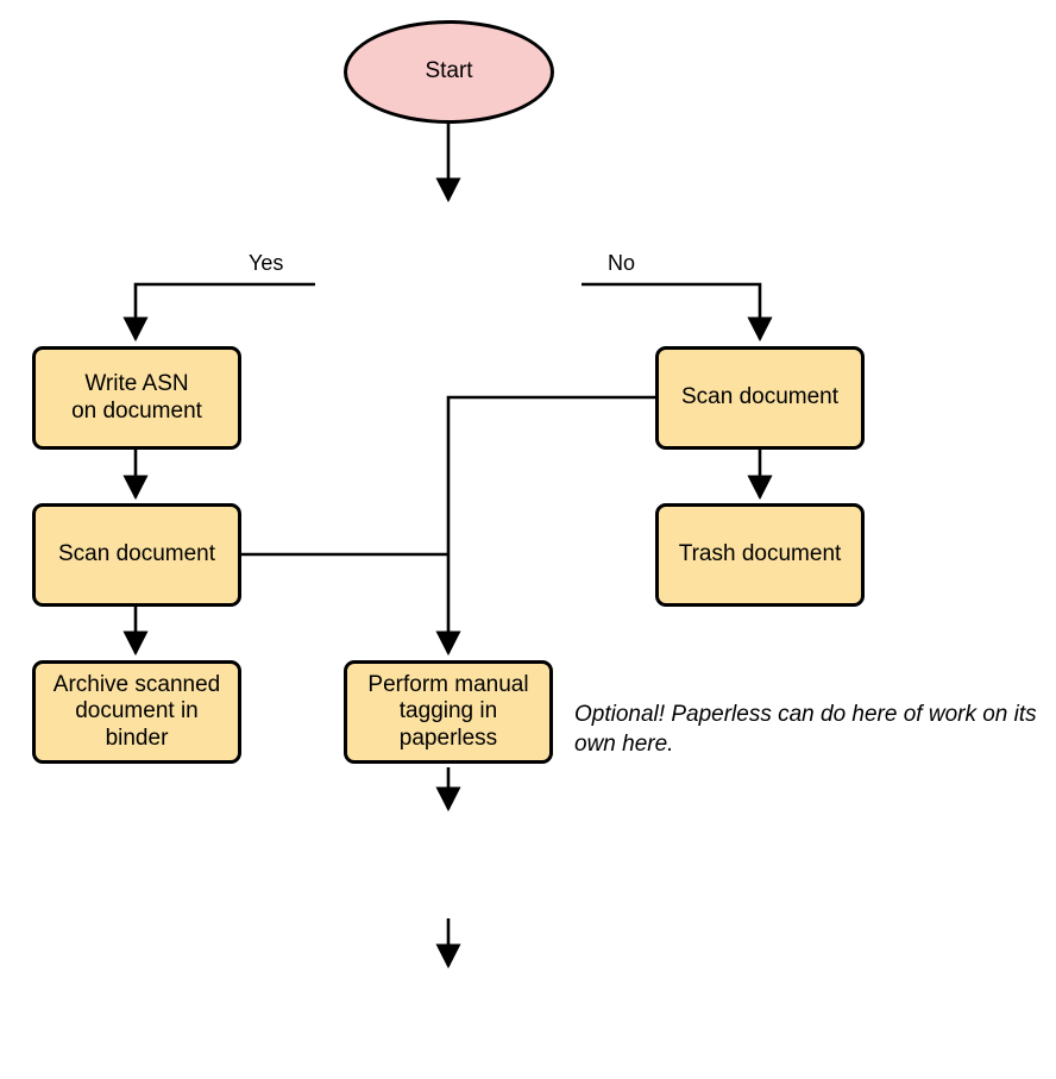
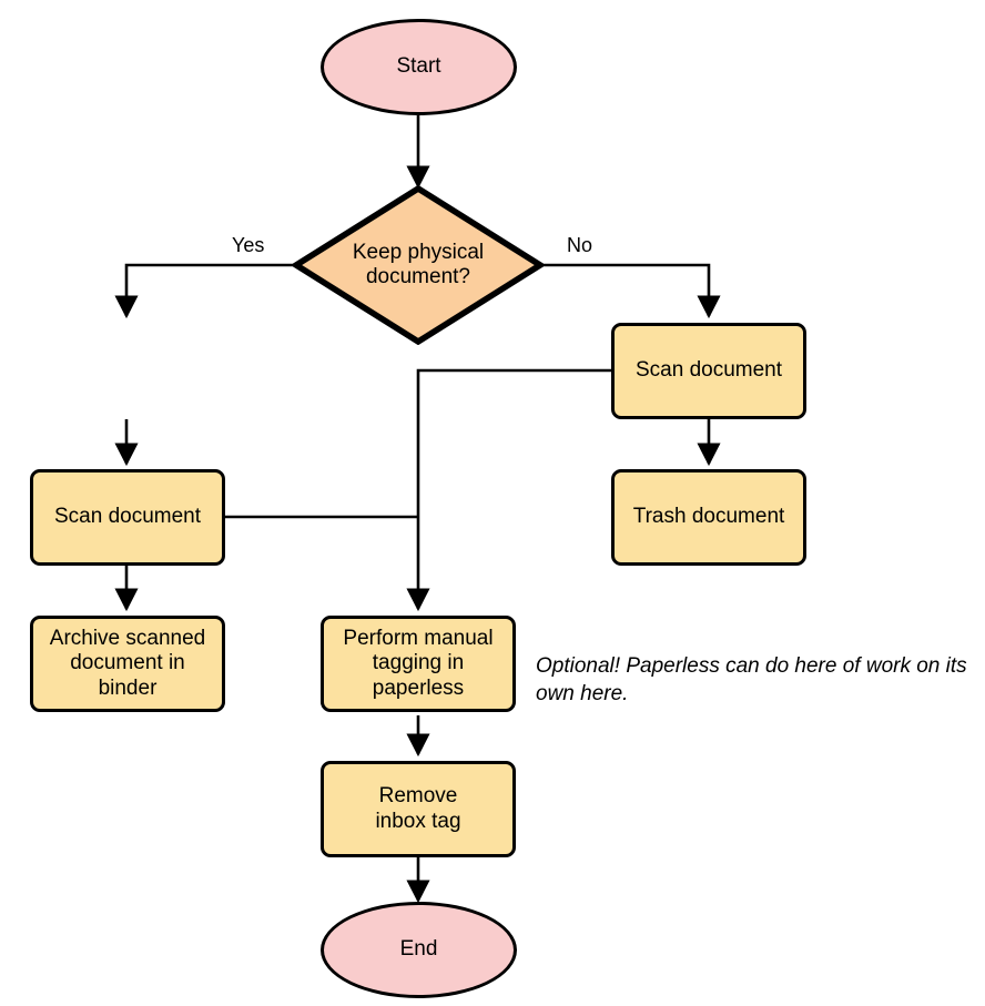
  Start
+ Keep physical
+ document?
  Yes
  No
- Write ASN
- on document
  Scan document
  Archive scanned
  document in
  binder
  Scan document
  Trash document
  Perform manual
  tagging in
  paperless
+ Remove
+ inbox tag
+ End
  Optional! Paperless can do here of work on its own here.
